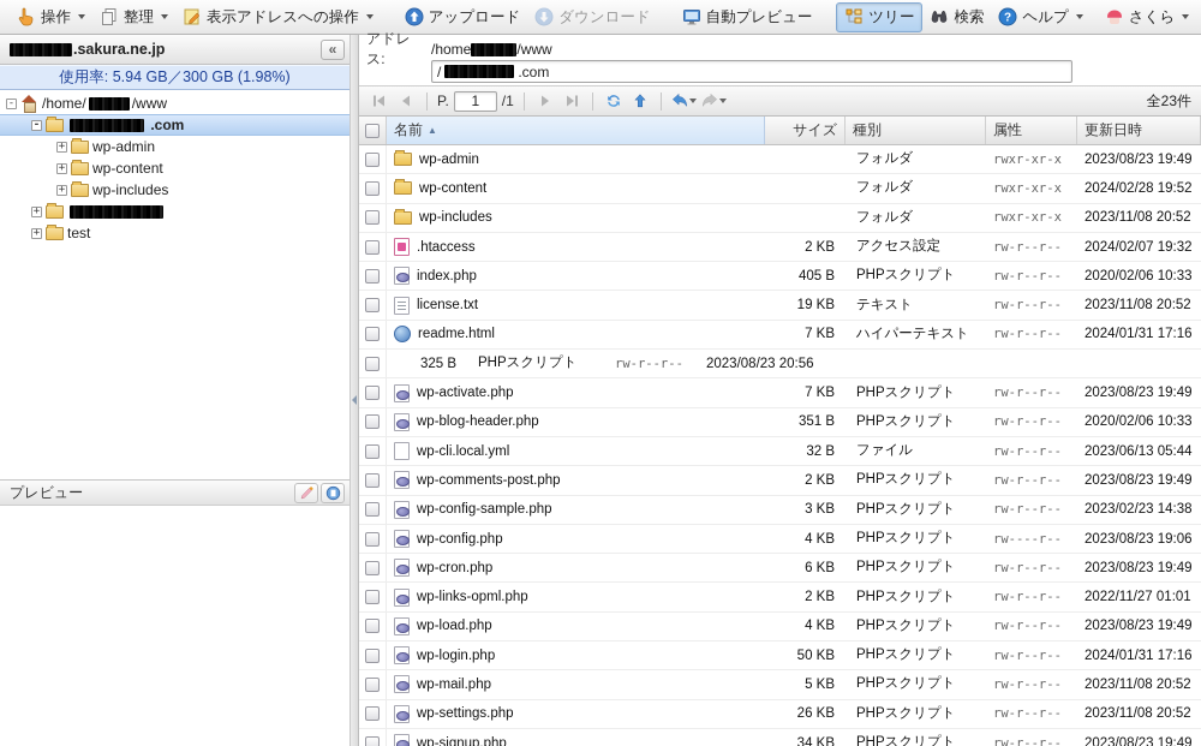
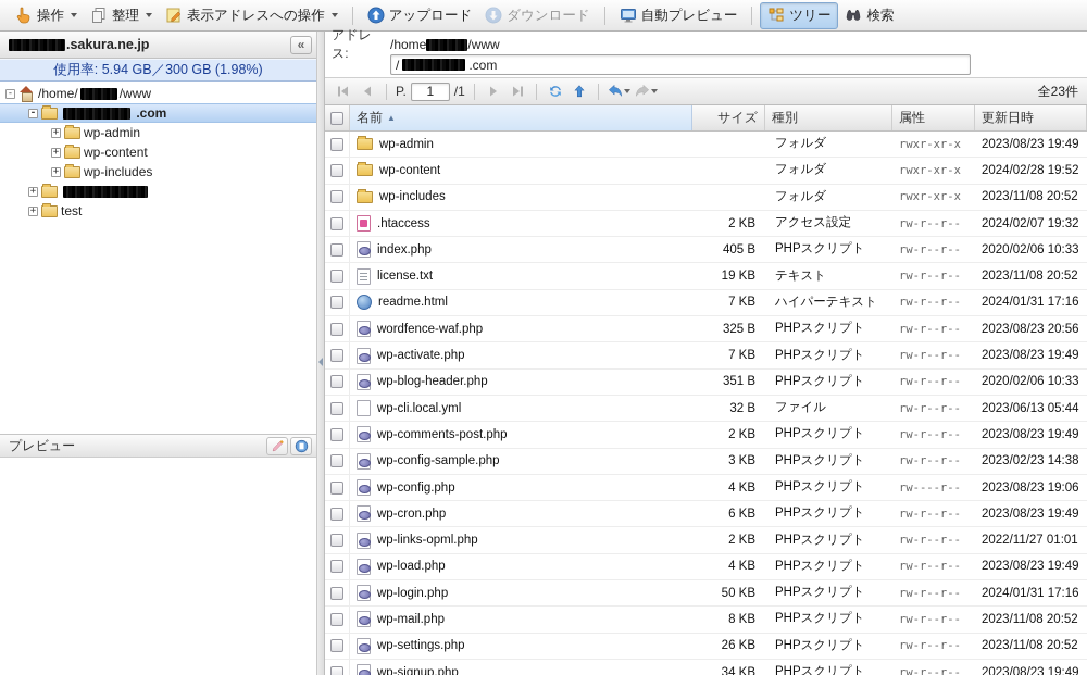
  操作
  整理
  表示アドレスへの操作
  アップロード
  ダウンロード
  自動プレビュー
  ツリー
  検索
- ?
- ヘルプ
- さくら
  .sakura.ne.jp
  «
  使用率: 5.94 GB／300 GB (1.98%)
  -
  /home/ /www
  -
  .com
  +
  wp-admin
  +
  wp-content
  +
  wp-includes
  +
  +
  test
  プレビュー
  アドレス:
  /home /www
  /
  .com
  P.
  1
  /1
  全23件
  名前
  ▲
  サイズ
  種別
  属性
  更新日時
  wp-admin
  フォルダ
  rwxr-xr-x
  2023/08/23 19:49
  wp-content
  フォルダ
  rwxr-xr-x
  2024/02/28 19:52
  wp-includes
  フォルダ
  rwxr-xr-x
  2023/11/08 20:52
  .htaccess
  2 KB
  アクセス設定
  rw-r--r--
  2024/02/07 19:32
  index.php
  405 B
  PHPスクリプト
  rw-r--r--
  2020/02/06 10:33
  license.txt
  19 KB
  テキスト
  rw-r--r--
  2023/11/08 20:52
  readme.html
  7 KB
  ハイパーテキスト
  rw-r--r--
  2024/01/31 17:16
+ wordfence-waf.php
  325 B
  PHPスクリプト
  rw-r--r--
  2023/08/23 20:56
  wp-activate.php
  7 KB
  PHPスクリプト
  rw-r--r--
  2023/08/23 19:49
  wp-blog-header.php
  351 B
  PHPスクリプト
  rw-r--r--
  2020/02/06 10:33
  wp-cli.local.yml
  32 B
  ファイル
  rw-r--r--
  2023/06/13 05:44
  wp-comments-post.php
  2 KB
  PHPスクリプト
  rw-r--r--
  2023/08/23 19:49
  wp-config-sample.php
  3 KB
  PHPスクリプト
  rw-r--r--
  2023/02/23 14:38
  wp-config.php
  4 KB
  PHPスクリプト
  rw----r--
  2023/08/23 19:06
  wp-cron.php
  6 KB
  PHPスクリプト
  rw-r--r--
  2023/08/23 19:49
  wp-links-opml.php
  2 KB
  PHPスクリプト
  rw-r--r--
  2022/11/27 01:01
  wp-load.php
  4 KB
  PHPスクリプト
  rw-r--r--
  2023/08/23 19:49
  wp-login.php
  50 KB
  PHPスクリプト
  rw-r--r--
  2024/01/31 17:16
  wp-mail.php
- 5 KB
+ 8 KB
  PHPスクリプト
  rw-r--r--
  2023/11/08 20:52
  wp-settings.php
  26 KB
  PHPスクリプト
  rw-r--r--
  2023/11/08 20:52
  wp-signup.php
  34 KB
  PHPスクリプト
  rw-r--r--
  2023/08/23 19:49
